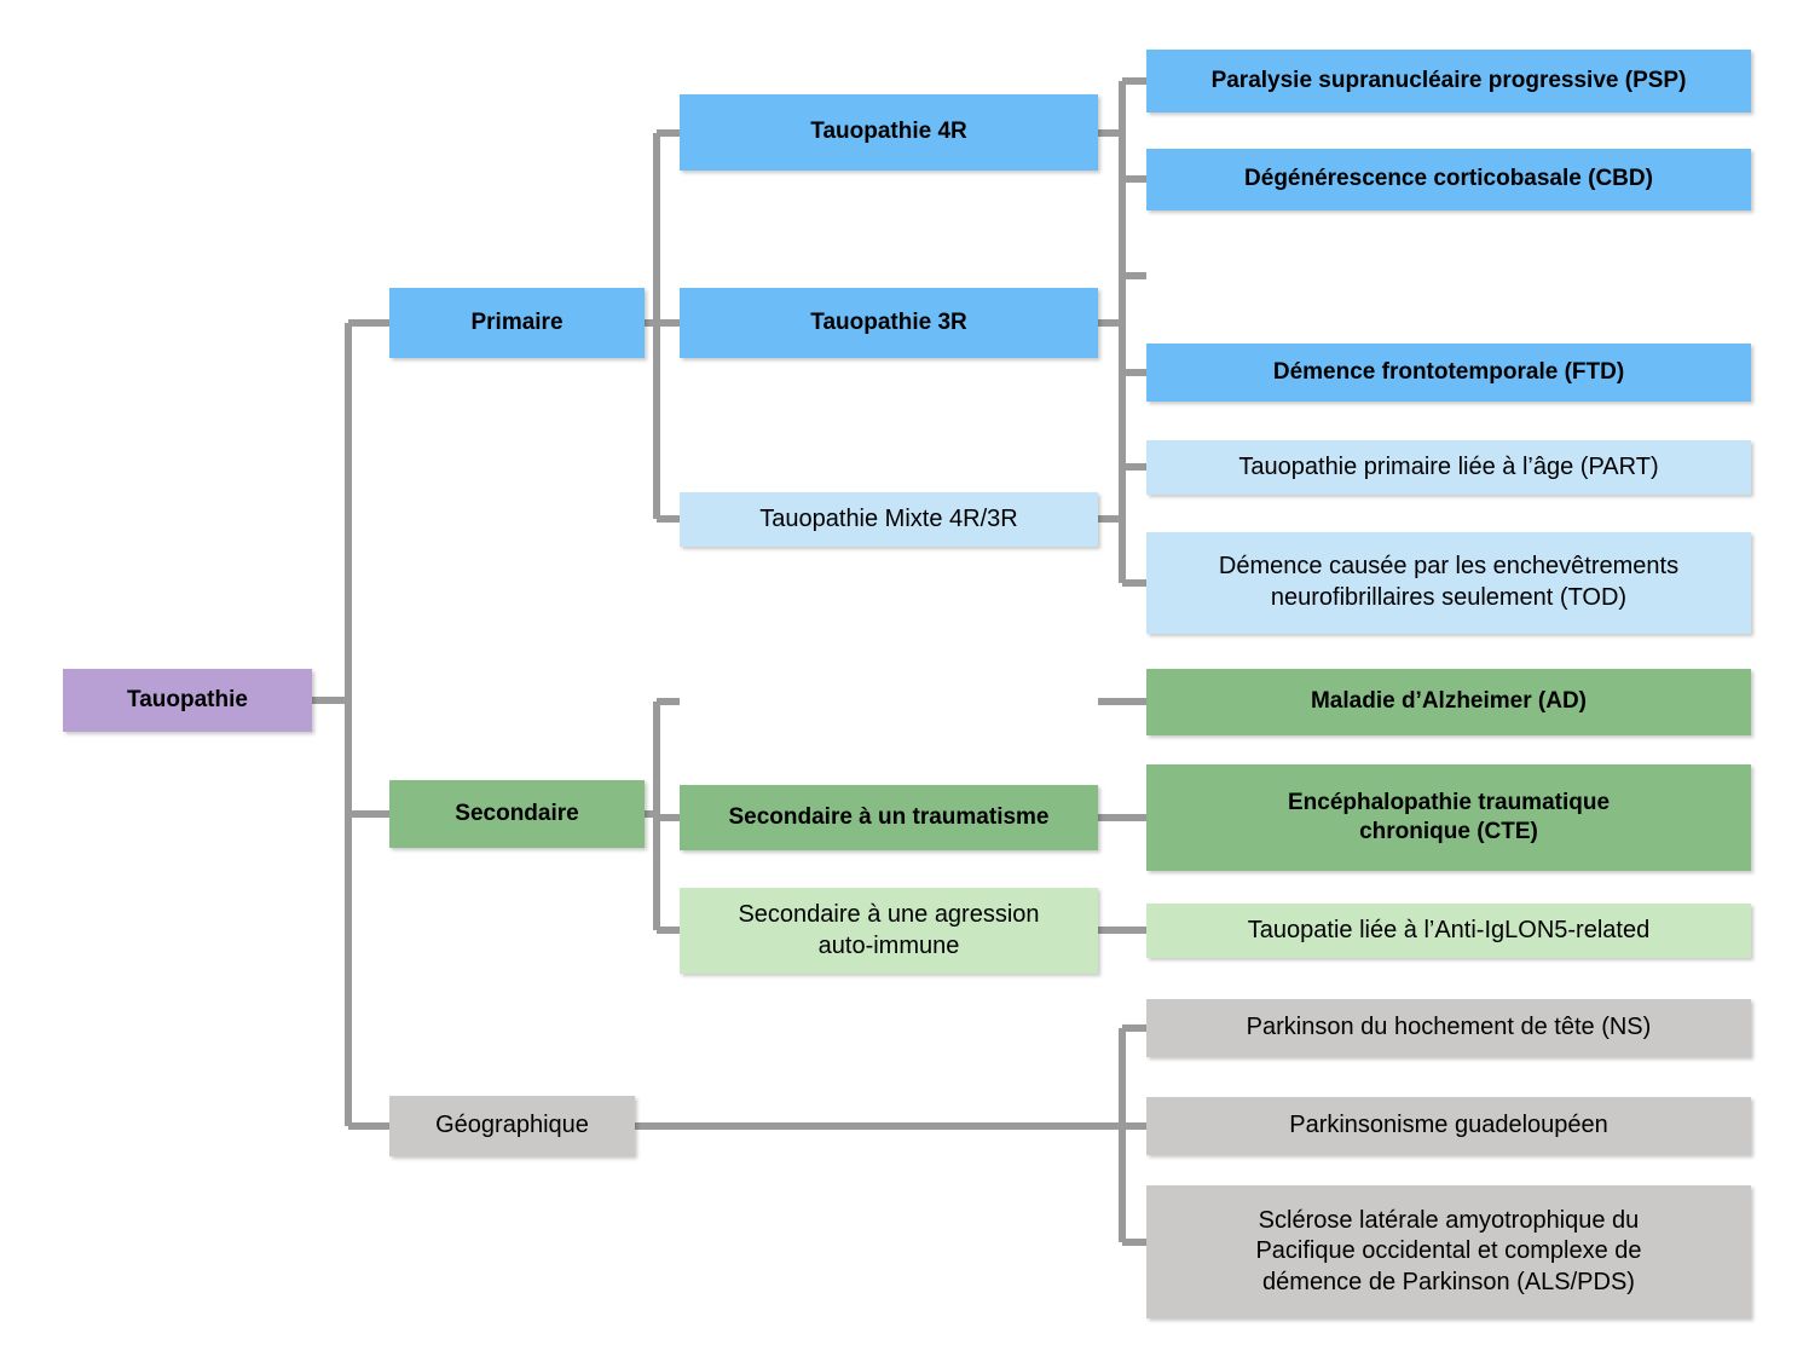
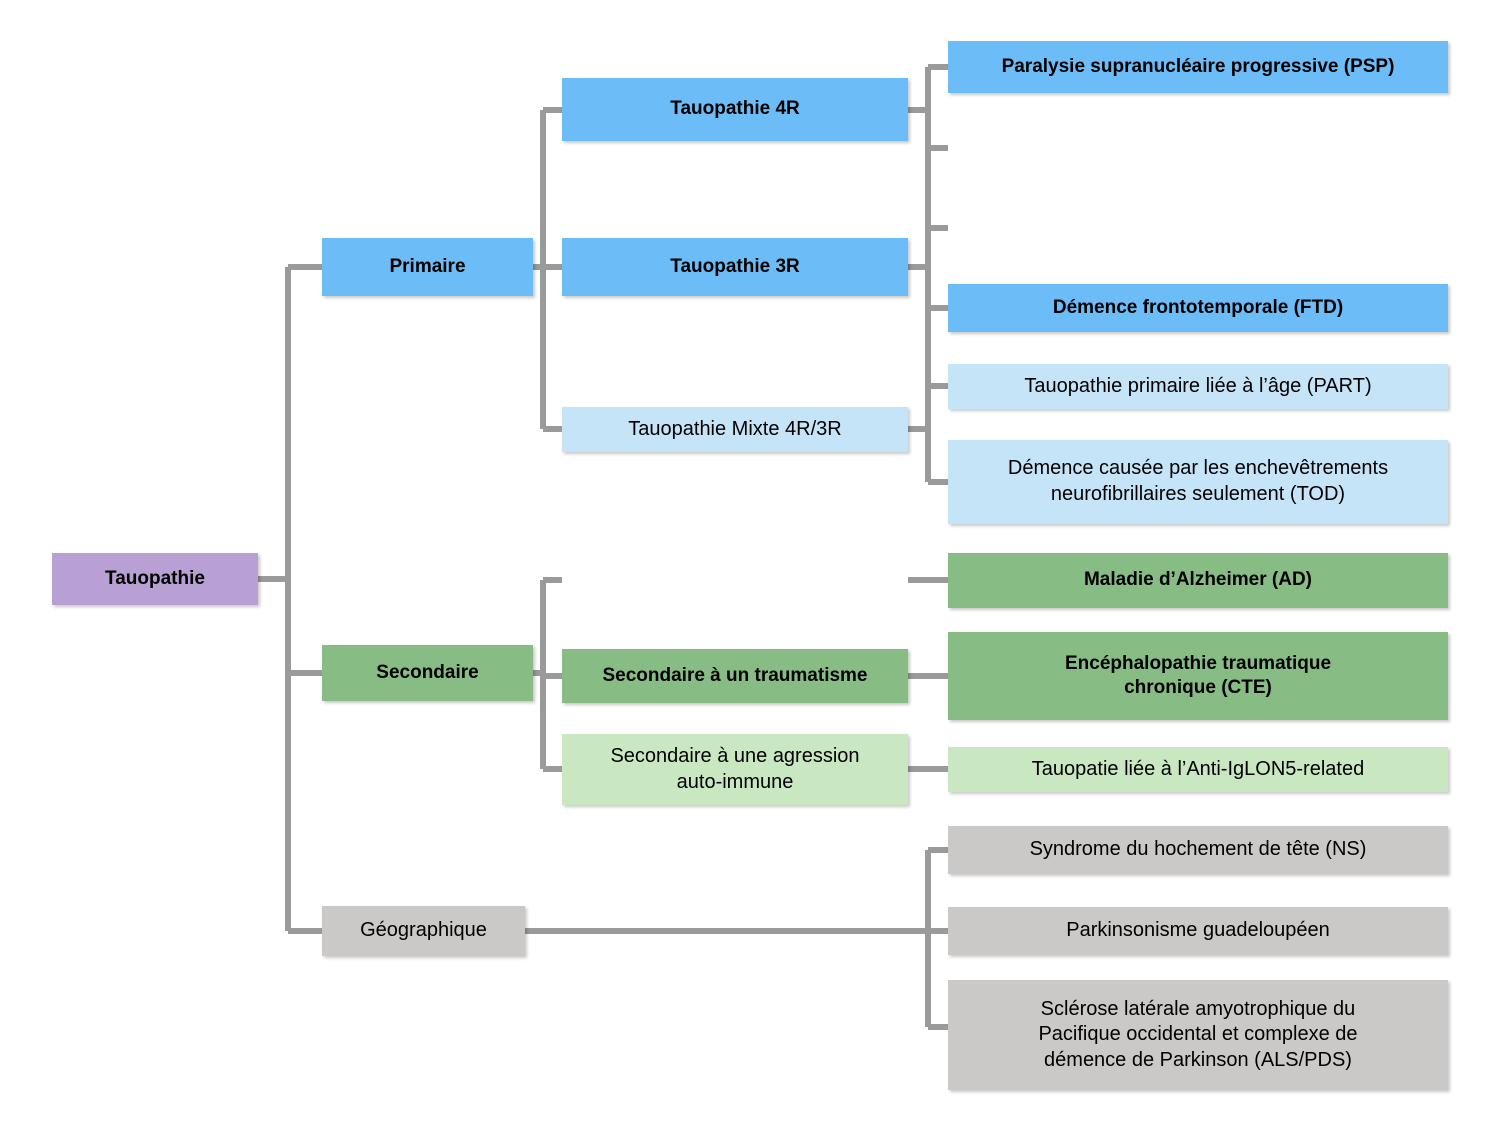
  Tauopathie
  Primaire
  Secondaire
  Géographique
  Tauopathie 4R
  Tauopathie 3R
  Tauopathie Mixte 4R/3R
  Secondaire à un traumatisme
  Secondaire à une agression
  auto-immune
  Paralysie supranucléaire progressive (PSP)
- Dégénérescence corticobasale (CBD)
  Démence frontotemporale (FTD)
  Tauopathie primaire liée à l’âge (PART)
  Démence causée par les enchevêtrements
  neurofibrillaires seulement (TOD)
  Maladie d’Alzheimer (AD)
  Encéphalopathie traumatique
  chronique (CTE)
  Tauopatie liée à l’Anti-IgLON5-related
- Parkinson du hochement de tête (NS)
+ Syndrome du hochement de tête (NS)
  Parkinsonisme guadeloupéen
  Sclérose latérale amyotrophique du
  Pacifique occidental et complexe de
  démence de Parkinson (ALS/PDS)
